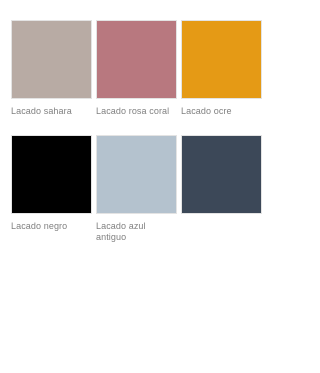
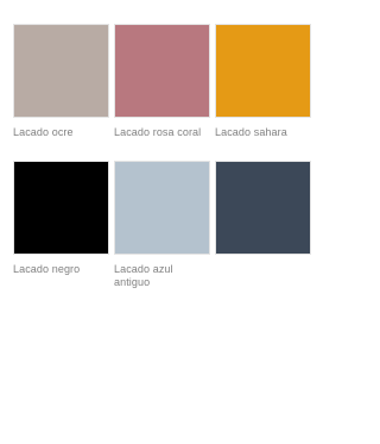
- Lacado sahara
+ Lacado ocre
  Lacado rosa coral
- Lacado ocre
+ Lacado sahara
  Lacado negro
  Lacado azul antiguo
